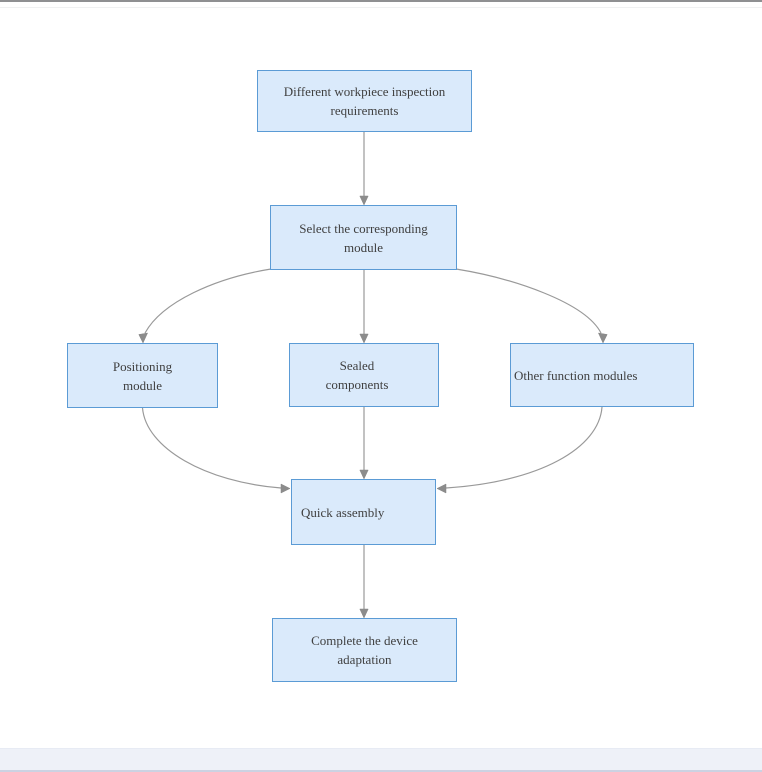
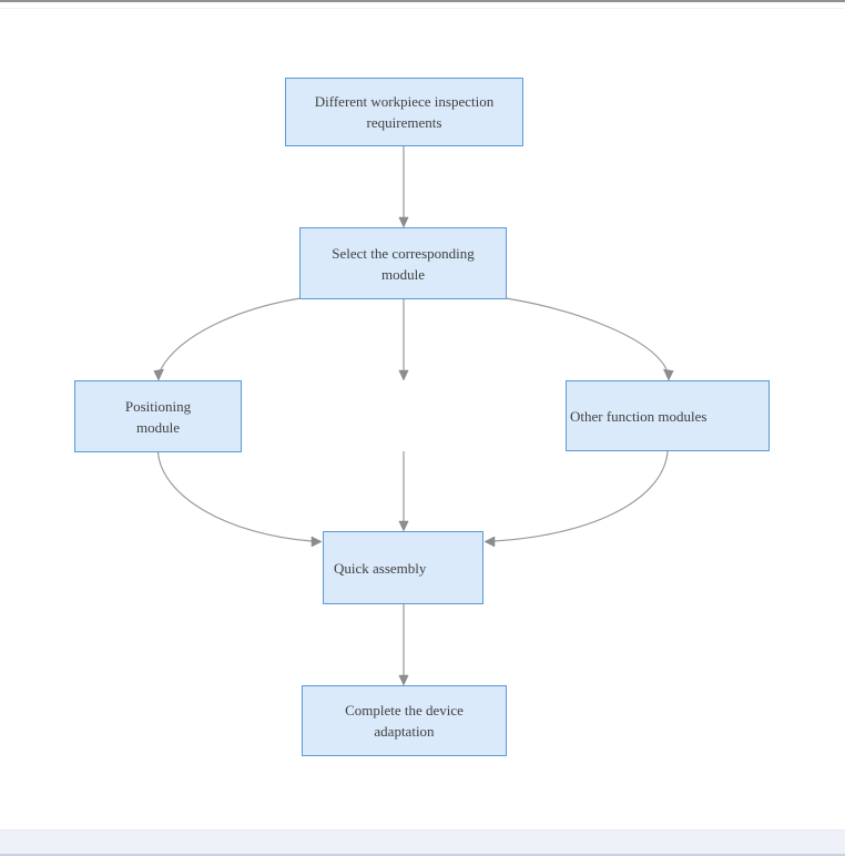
  Different workpiece inspection
  requirements
  Select the corresponding
  module
  Positioning
  module
- Sealed
- components
  Other function modules
  Quick assembly
  Complete the device
  adaptation
